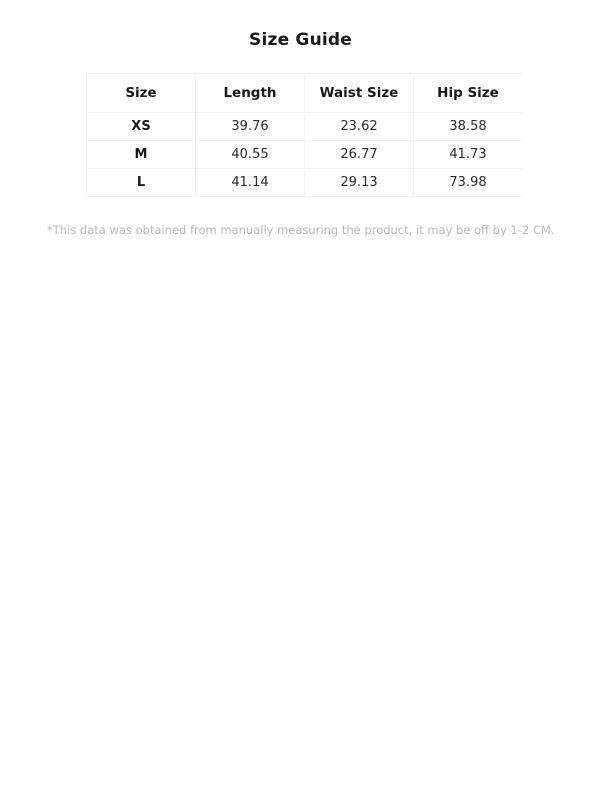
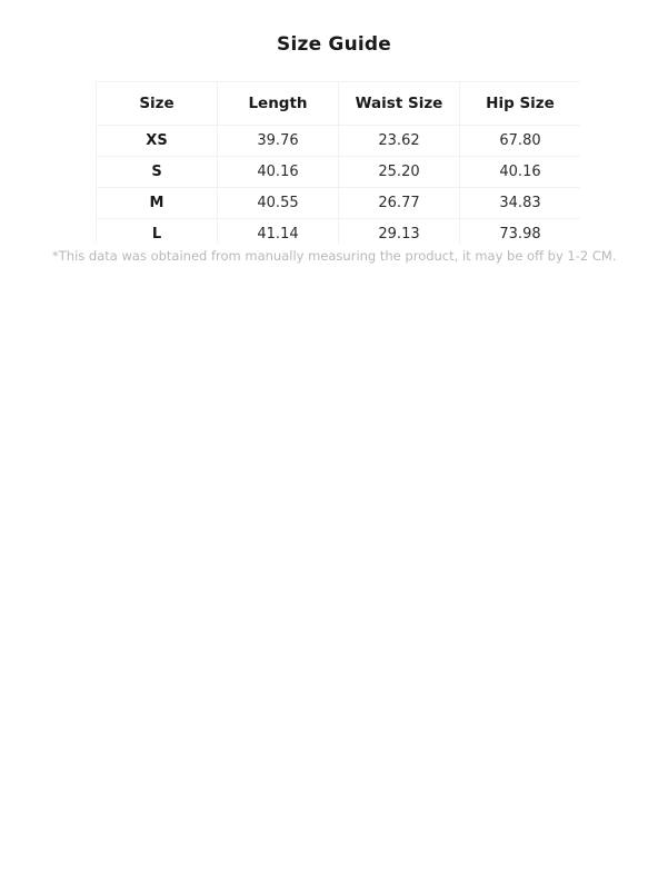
  Size Guide
  Size	Length	Waist Size	Hip Size
- XS	39.76	23.62	38.58
+ XS	39.76	23.62	67.80
+ S	40.16	25.20	40.16
- M	40.55	26.77	41.73
+ M	40.55	26.77	34.83
  L	41.14	29.13	73.98
  *This data was obtained from manually measuring the product, it may be off by 1-2 CM.
